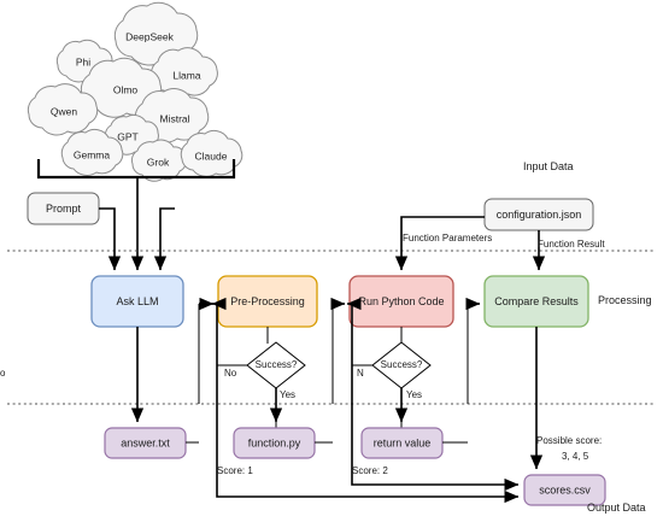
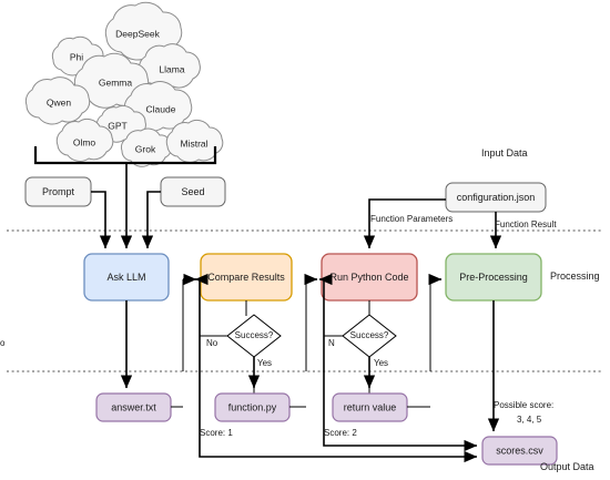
  DeepSeek
  Phi
  Llama
- Olmo
+ Gemma
  Qwen
- Mistral
+ Claude
  GPT
- Gemma
+ Olmo
  Grok
- Claude
+ Mistral
  Prompt
+ Seed
  configuration.json
  Function Parameters
  Function Result
  Ask LLM
- Pre-Processing
+ Compare Results
  Run Python Code
- Compare Results
+ Pre-Processing
  Success?
  No
  Yes
  Success?
  No
  Yes
  answer.txt
  function.py
  return value
  scores.csv
  Score: 1
  Score: 2
  Possible score:
  3, 4, 5
  Input Data
  Processing
  Output Data
